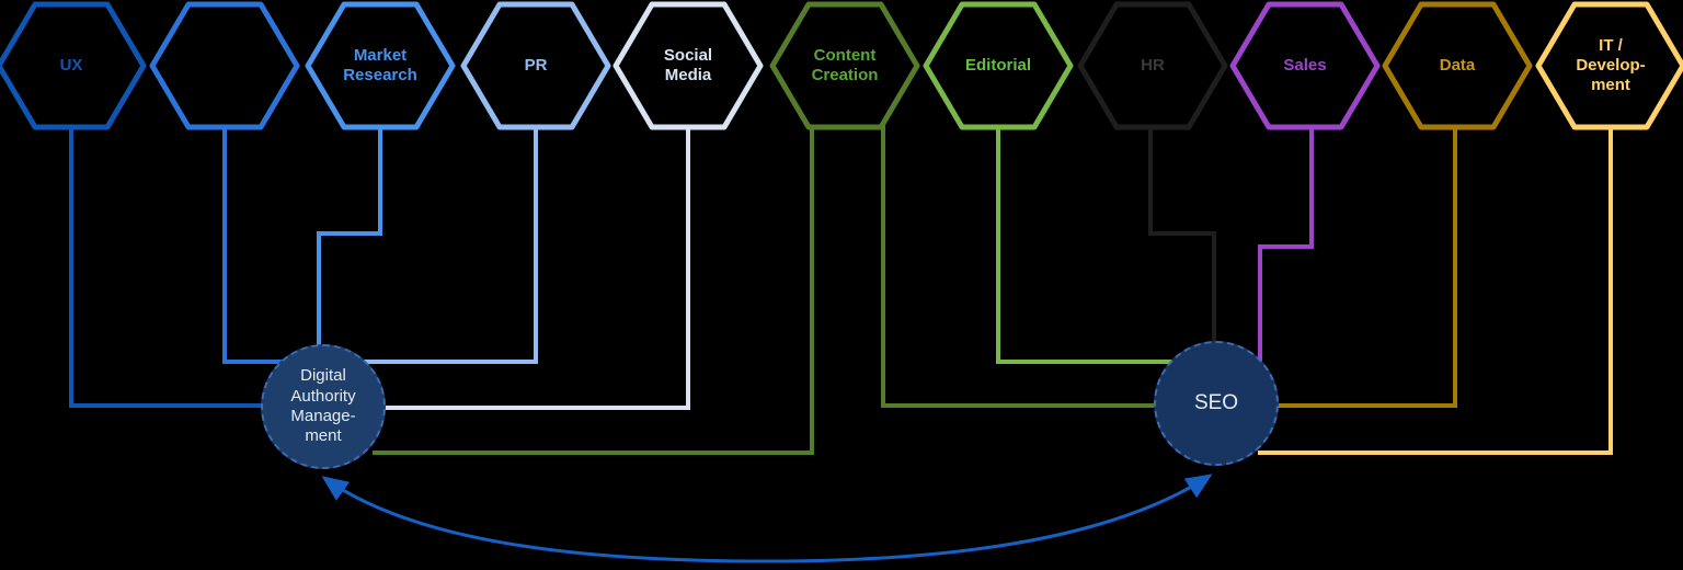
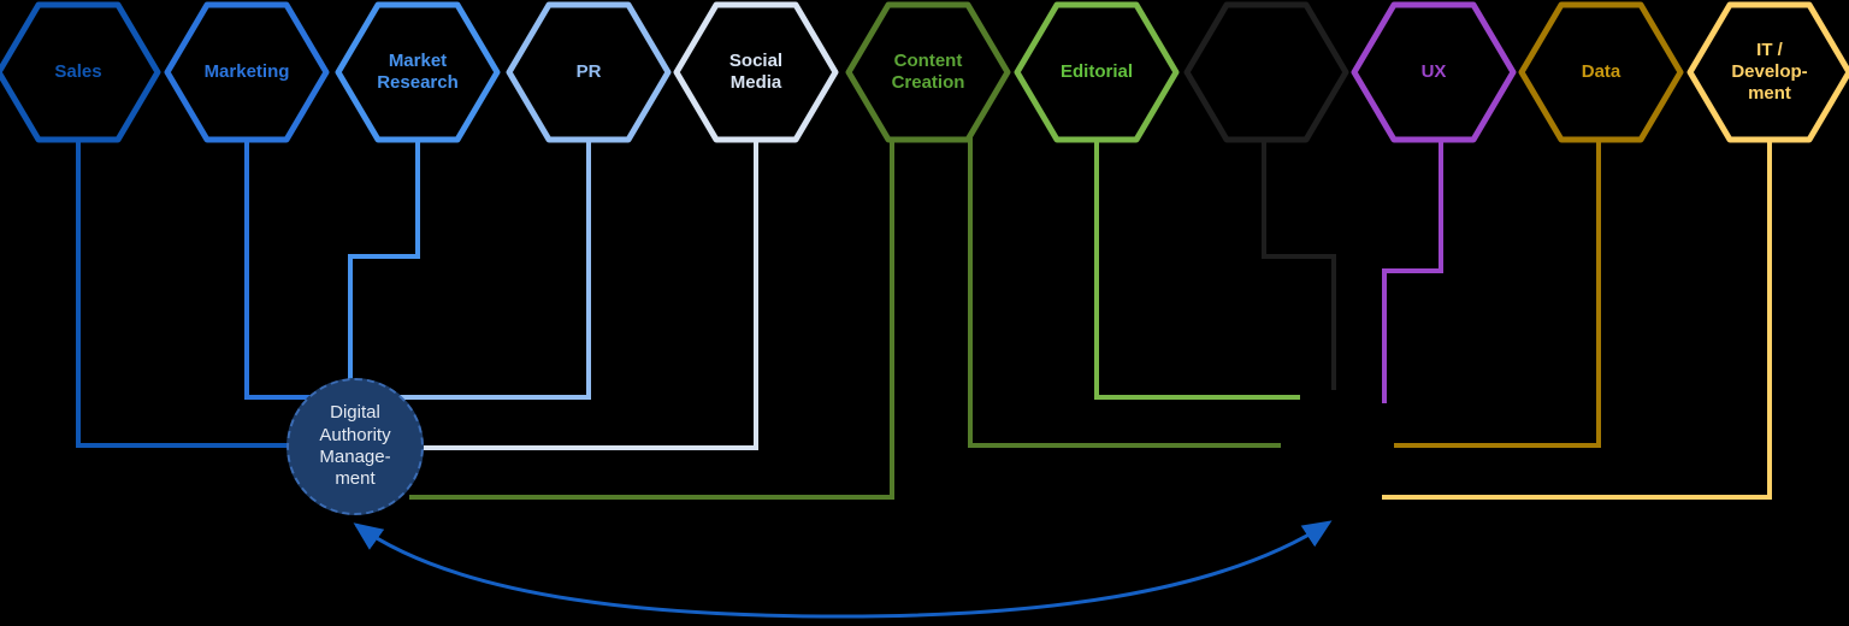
  Digital
  Authority
  Manage-
  ment
- SEO
- UX
+ Sales
+ Marketing
  Market
  Research
  PR
  Social
  Media
  Content
  Creation
  Editorial
- HR
- Sales
+ UX
  Data
  IT /
  Develop-
  ment
